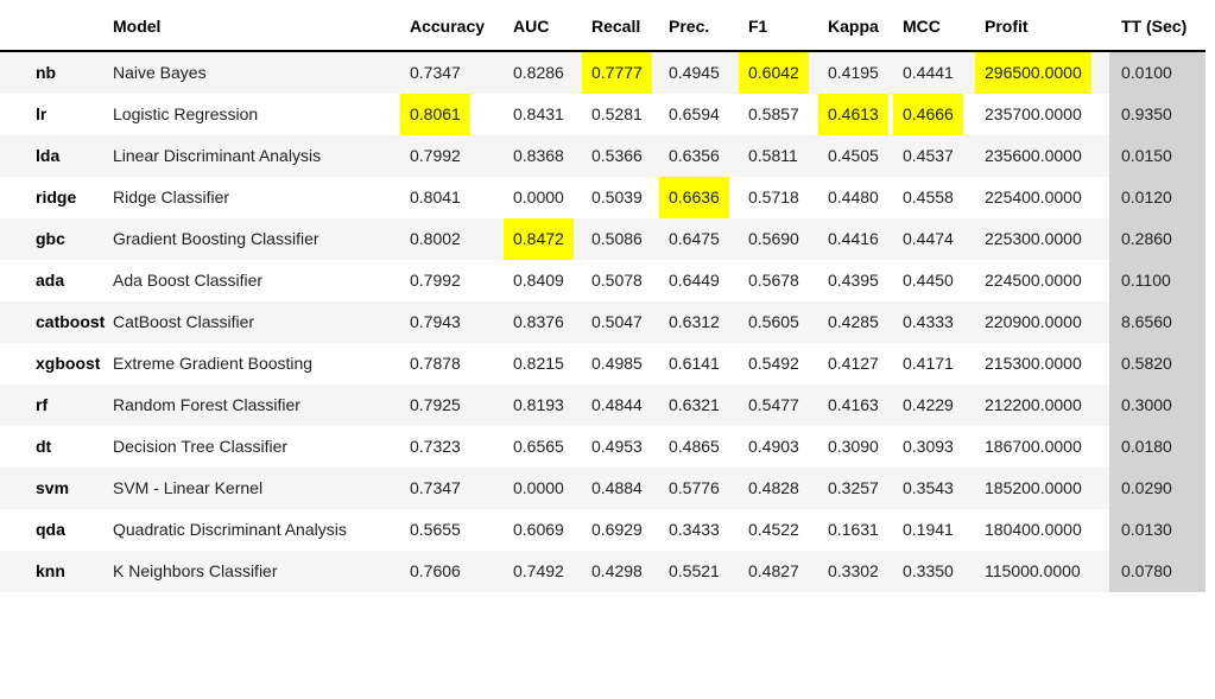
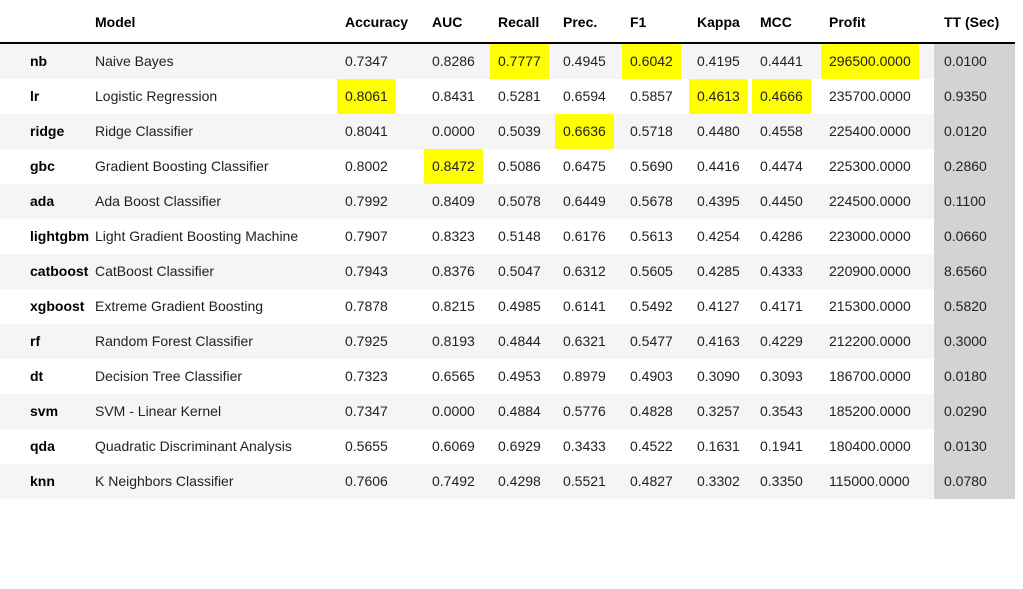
  	Model	Accuracy	AUC	Recall	Prec.	F1	Kappa	MCC	Profit	TT (Sec)
  nb	Naive Bayes	0.7347	0.8286	0.7777	0.4945	0.6042	0.4195	0.4441	296500.0000	0.0100
  lr	Logistic Regression	0.8061	0.8431	0.5281	0.6594	0.5857	0.4613	0.4666	235700.0000	0.9350
- lda	Linear Discriminant Analysis	0.7992	0.8368	0.5366	0.6356	0.5811	0.4505	0.4537	235600.0000	0.0150
  ridge	Ridge Classifier	0.8041	0.0000	0.5039	0.6636	0.5718	0.4480	0.4558	225400.0000	0.0120
  gbc	Gradient Boosting Classifier	0.8002	0.8472	0.5086	0.6475	0.5690	0.4416	0.4474	225300.0000	0.2860
  ada	Ada Boost Classifier	0.7992	0.8409	0.5078	0.6449	0.5678	0.4395	0.4450	224500.0000	0.1100
+ lightgbm	Light Gradient Boosting Machine	0.7907	0.8323	0.5148	0.6176	0.5613	0.4254	0.4286	223000.0000	0.0660
  catboost	CatBoost Classifier	0.7943	0.8376	0.5047	0.6312	0.5605	0.4285	0.4333	220900.0000	8.6560
  xgboost	Extreme Gradient Boosting	0.7878	0.8215	0.4985	0.6141	0.5492	0.4127	0.4171	215300.0000	0.5820
  rf	Random Forest Classifier	0.7925	0.8193	0.4844	0.6321	0.5477	0.4163	0.4229	212200.0000	0.3000
- dt	Decision Tree Classifier	0.7323	0.6565	0.4953	0.4865	0.4903	0.3090	0.3093	186700.0000	0.0180
+ dt	Decision Tree Classifier	0.7323	0.6565	0.4953	0.8979	0.4903	0.3090	0.3093	186700.0000	0.0180
  svm	SVM - Linear Kernel	0.7347	0.0000	0.4884	0.5776	0.4828	0.3257	0.3543	185200.0000	0.0290
  qda	Quadratic Discriminant Analysis	0.5655	0.6069	0.6929	0.3433	0.4522	0.1631	0.1941	180400.0000	0.0130
  knn	K Neighbors Classifier	0.7606	0.7492	0.4298	0.5521	0.4827	0.3302	0.3350	115000.0000	0.0780
